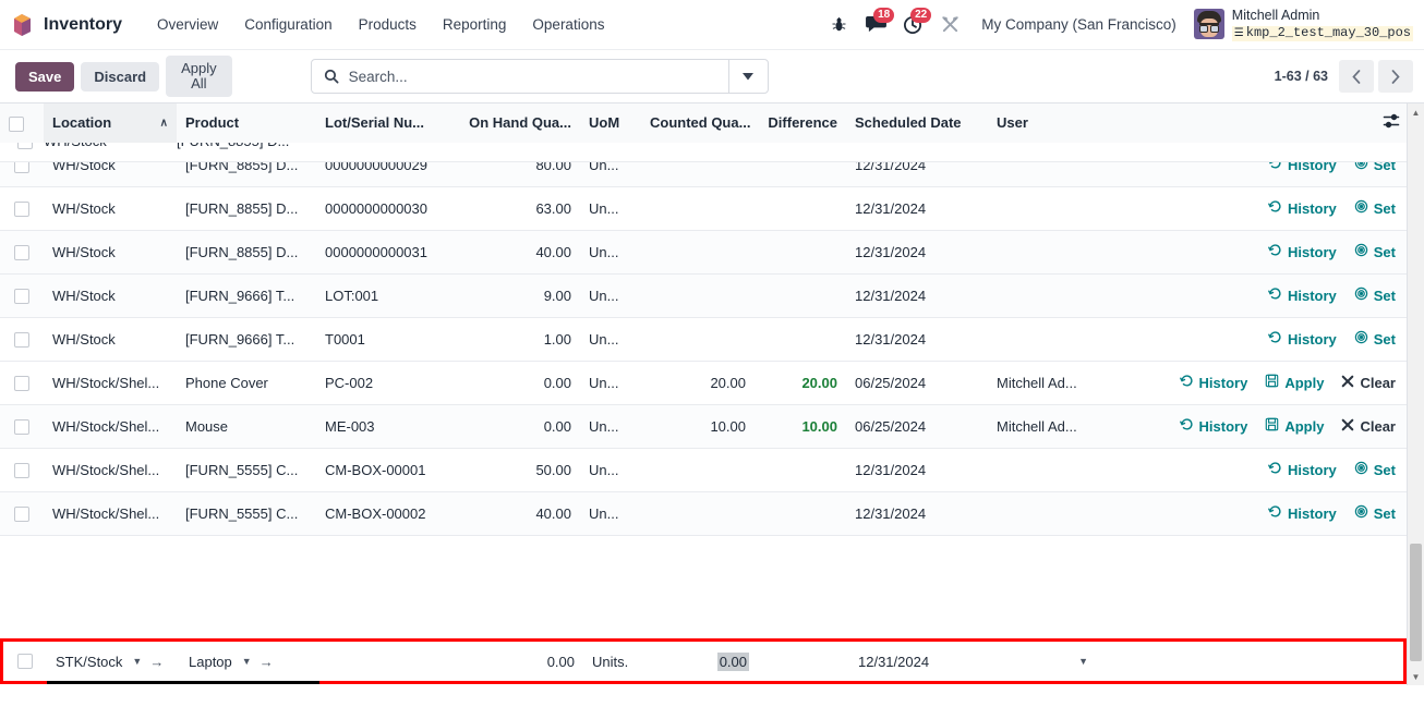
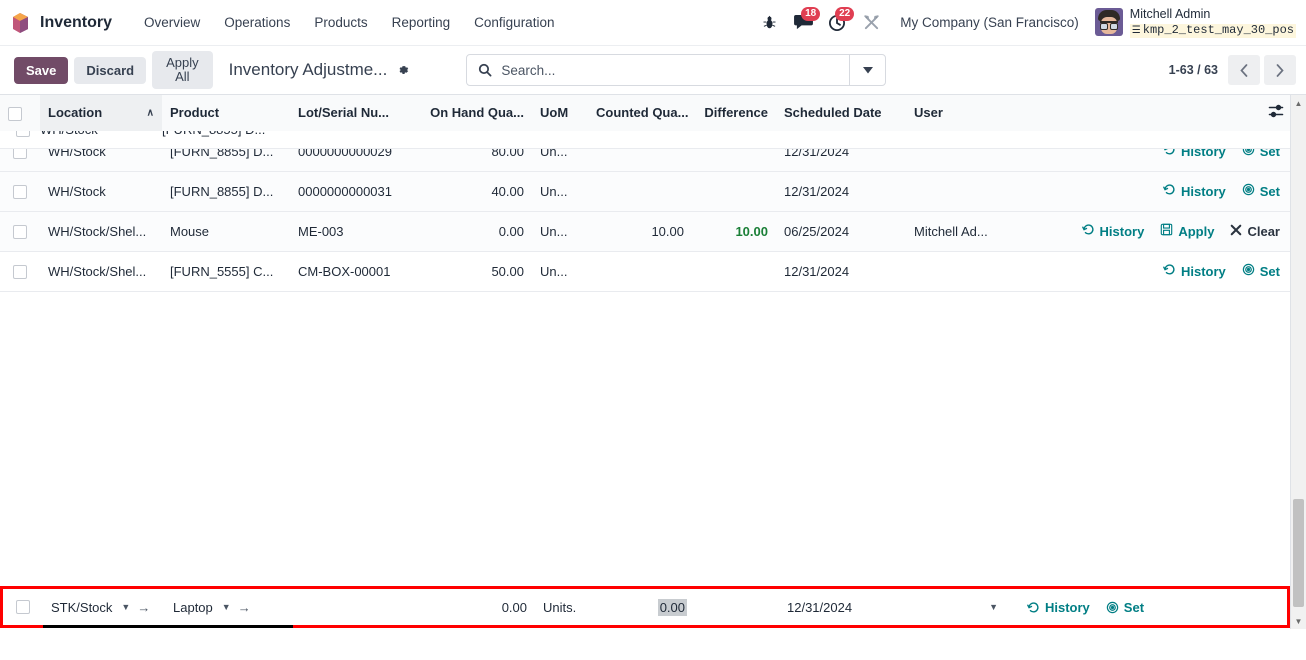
  Inventory
  Overview
- Configuration
+ Operations
  Products
  Reporting
- Operations
+ Configuration
  18
  22
  My Company (San Francisco)
  Mitchell Admin
  ☰ kmp_2_test_may_30_pos
  Save
  Discard
  Apply
  All
+ Inventory Adjustme...
  Search...
  1-63 / 63
  	Location ∧	Product	Lot/Serial Nu...	On Hand Qua...	UoM	Counted Qua...	Difference	Scheduled Date	User
  	WH/Stock	[FURN_8855] D...	0000000000029	80.00	Un...			12/31/2024		History Set
- 	WH/Stock	[FURN_8855] D...	0000000000030	63.00	Un...			12/31/2024		History Set
  	WH/Stock	[FURN_8855] D...	0000000000031	40.00	Un...			12/31/2024		History Set
- 	WH/Stock	[FURN_9666] T...	LOT:001	9.00	Un...			12/31/2024		History Set
- 	WH/Stock	[FURN_9666] T...	T0001	1.00	Un...			12/31/2024		History Set
- 	WH/Stock/Shel...	Phone Cover	PC-002	0.00	Un...	20.00	20.00	06/25/2024	Mitchell Ad...	History Apply Clear
  	WH/Stock/Shel...	Mouse	ME-003	0.00	Un...	10.00	10.00	06/25/2024	Mitchell Ad...	History Apply Clear
  	WH/Stock/Shel...	[FURN_5555] C...	CM-BOX-00001	50.00	Un...			12/31/2024		History Set
- 	WH/Stock/Shel...	[FURN_5555] C...	CM-BOX-00002	40.00	Un...			12/31/2024		History Set
  STK/Stock
  ▼
  →
  Laptop
  ▼
  →
  0.00
  Units.
  0.00
  12/31/2024
  ▼
+ History
+ Set
  ▲
  ▼
